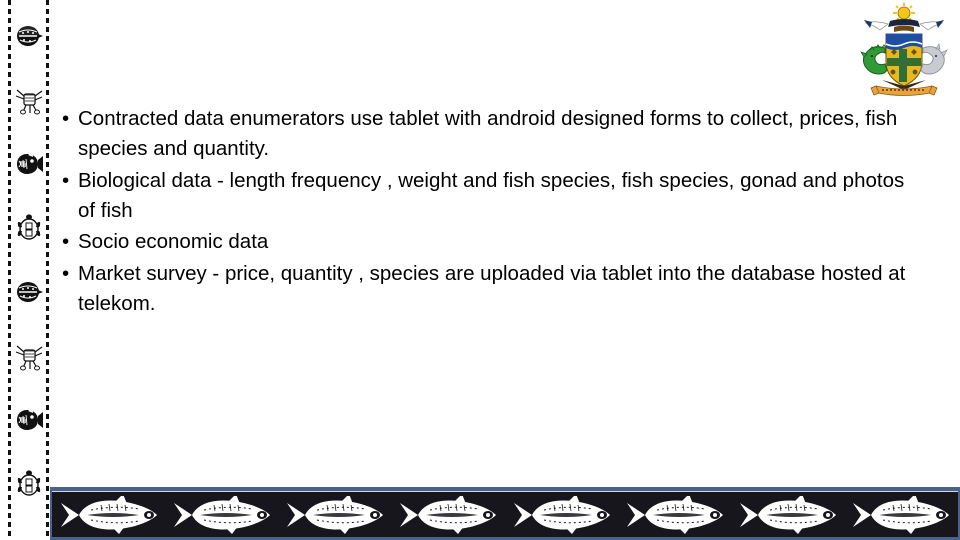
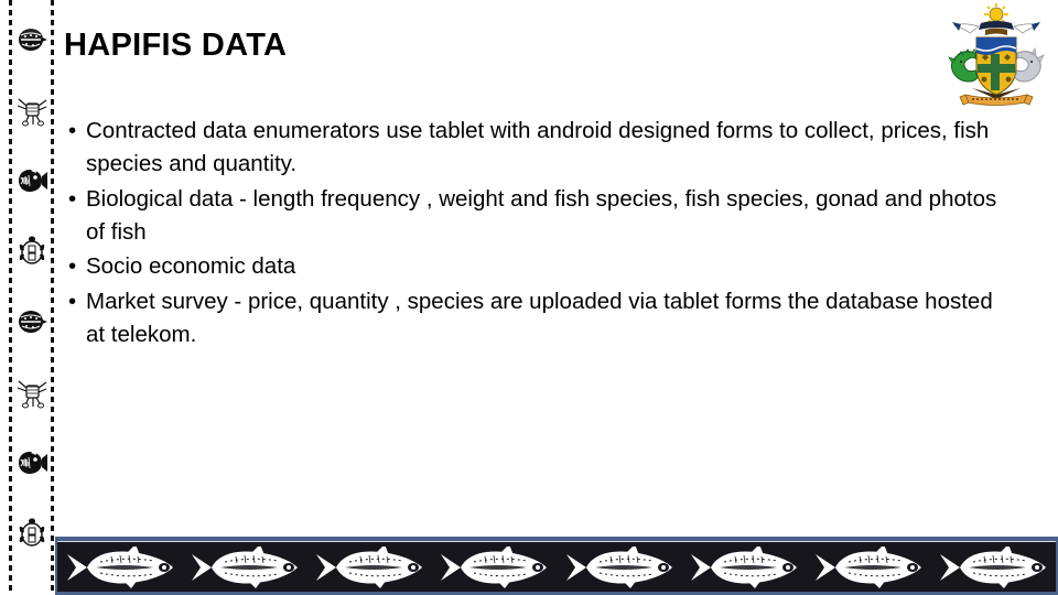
+ HAPIFIS DATA
  •
  Contracted data enumerators use tablet with android designed forms to collect, prices, fish species and quantity.
  •
  Biological data - length frequency , weight and fish species, fish species, gonad and photos of fish
  •
  Socio economic data
  •
- Market survey - price, quantity , species are uploaded via tablet into the database hosted at telekom.
+ Market survey - price, quantity , species are uploaded via tablet forms the database hosted at telekom.
